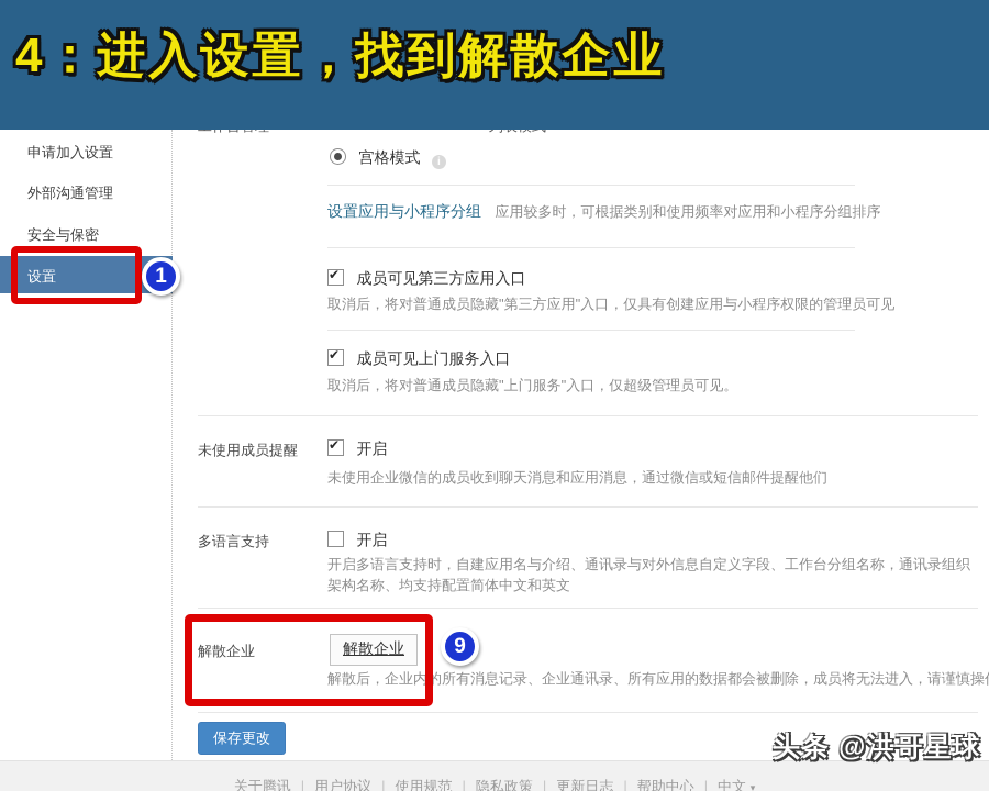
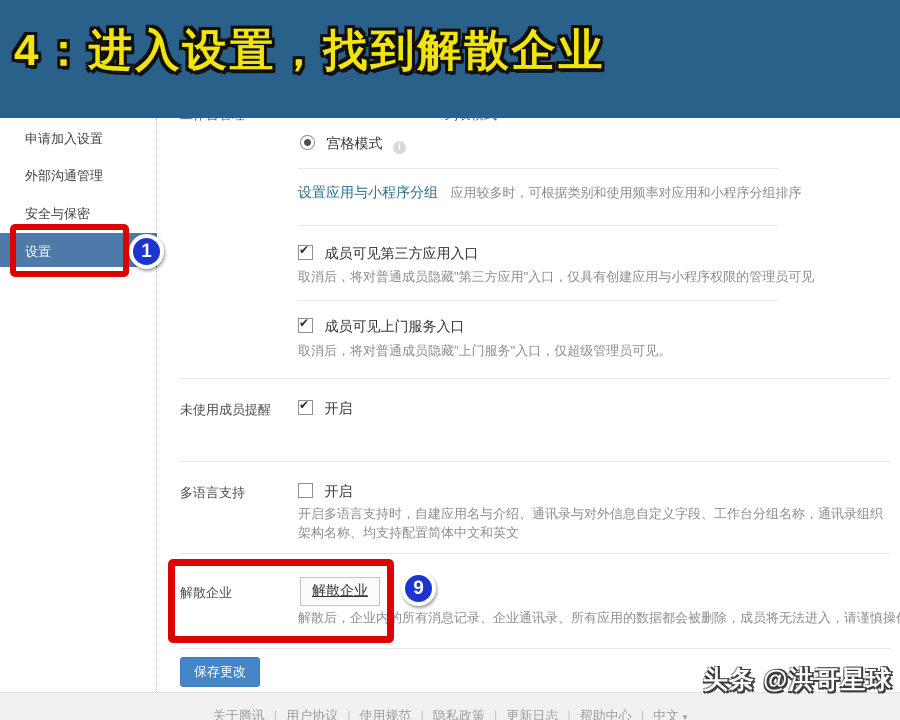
  4：进入设置，找到解散企业
  申请加入设置
  外部沟通管理
  安全与保密
  设置
  宫格模式 i
  设置应用与小程序分组 应用较多时，可根据类别和使用频率对应用和小程序分组排序
  成员可见第三方应用入口
  取消后，将对普通成员隐藏"第三方应用"入口，仅具有创建应用与小程序权限的管理员可见
  成员可见上门服务入口
  取消后，将对普通成员隐藏"上门服务"入口，仅超级管理员可见。
  未使用成员提醒
  开启
- 未使用企业微信的成员收到聊天消息和应用消息，通过微信或短信邮件提醒他们
  多语言支持
  开启
  开启多语言支持时，自建应用名与介绍、通讯录与对外信息自定义字段、工作台分组名称，通讯录组织架构名称、均支持配置简体中文和英文
  解散企业
  解散企业
  解散后，企业内的所有消息记录、企业通讯录、所有应用的数据都会被删除，成员将无法进入，请谨慎操
  保存更改
  1
  9
  头条 @洪哥星球
  关于腾讯 | 用户协议 | 使用规范 | 隐私政策 | 更新日志 | 帮助中心 | 中文 ▾
